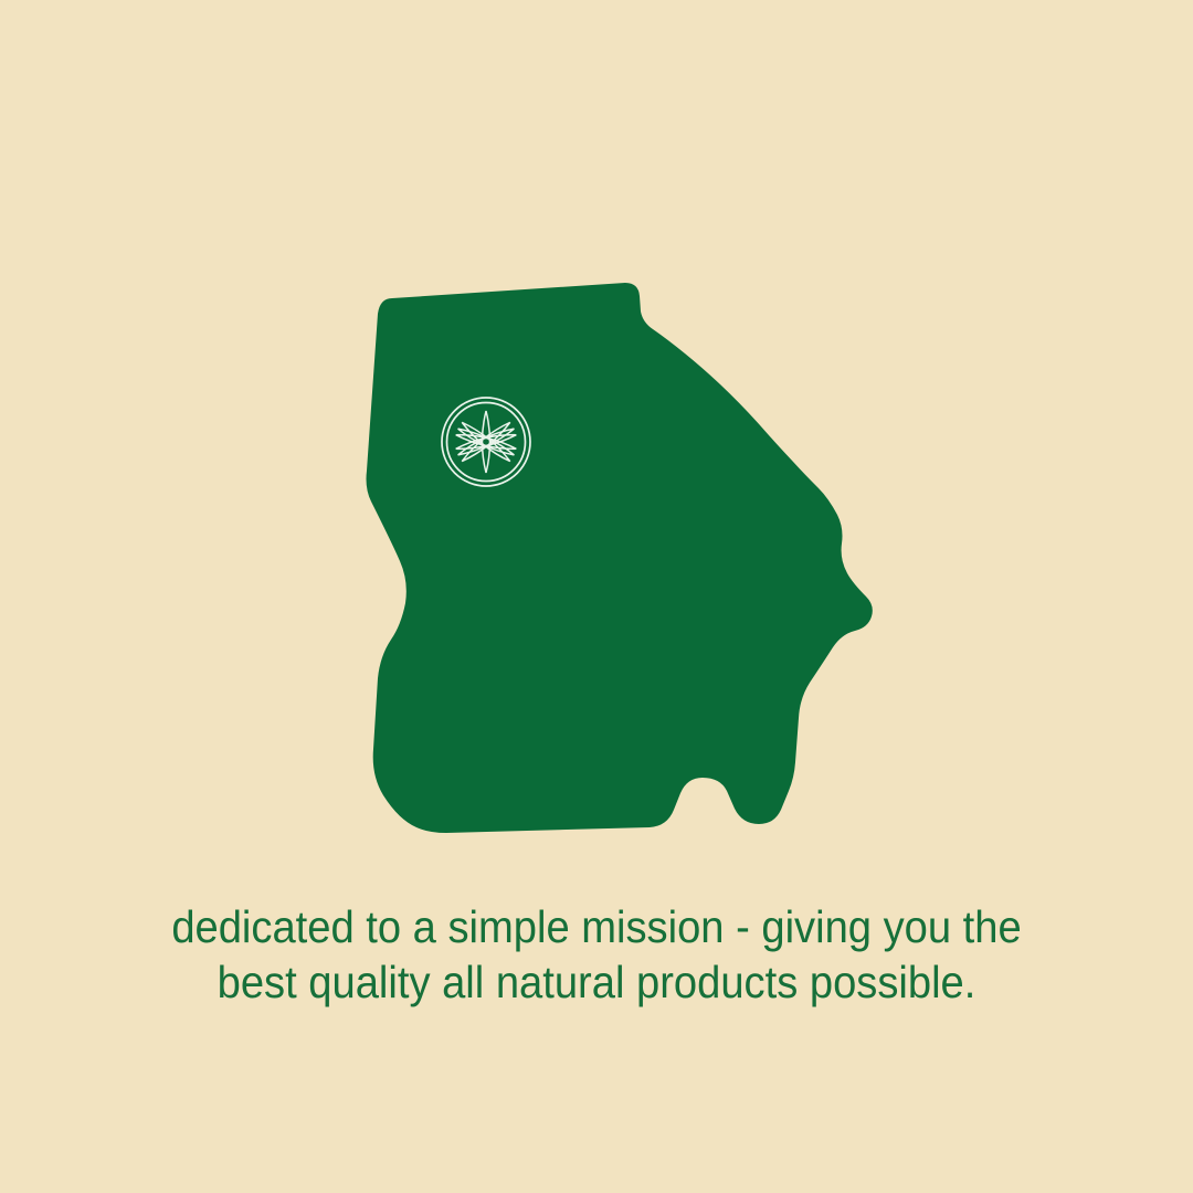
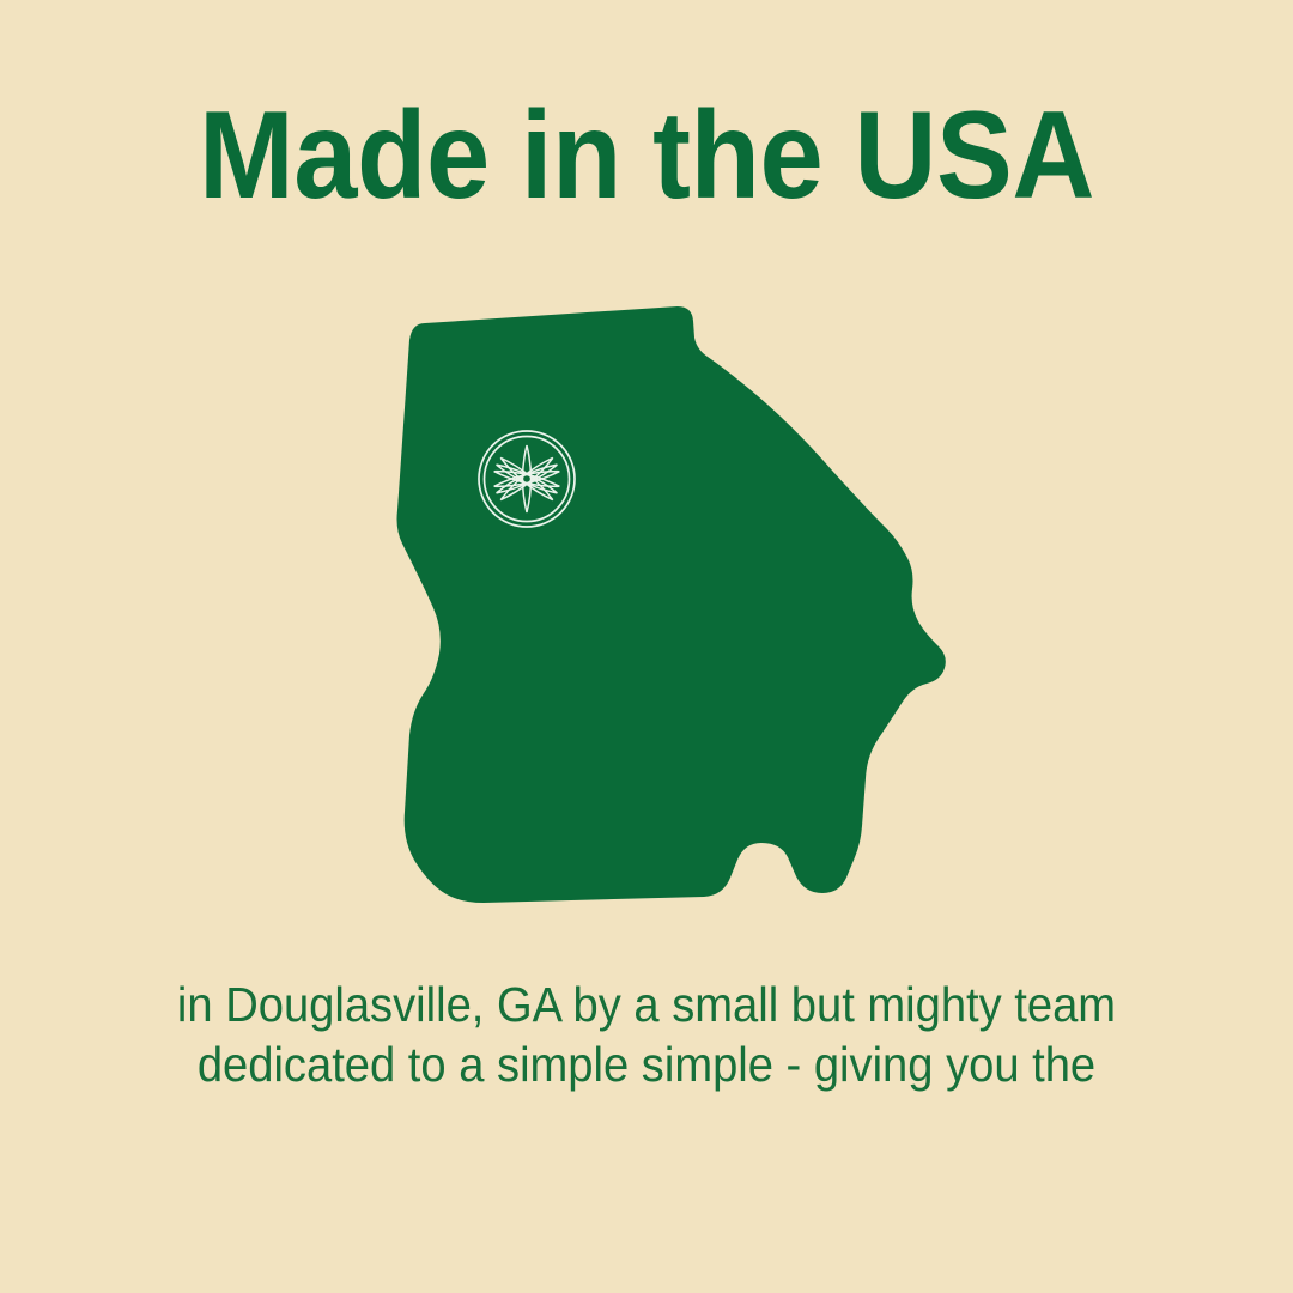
+ Made in the USA
+ in Douglasville, GA by a small but mighty team
- dedicated to a simple mission - giving you the
+ dedicated to a simple simple - giving you the
- best quality all natural products possible.
